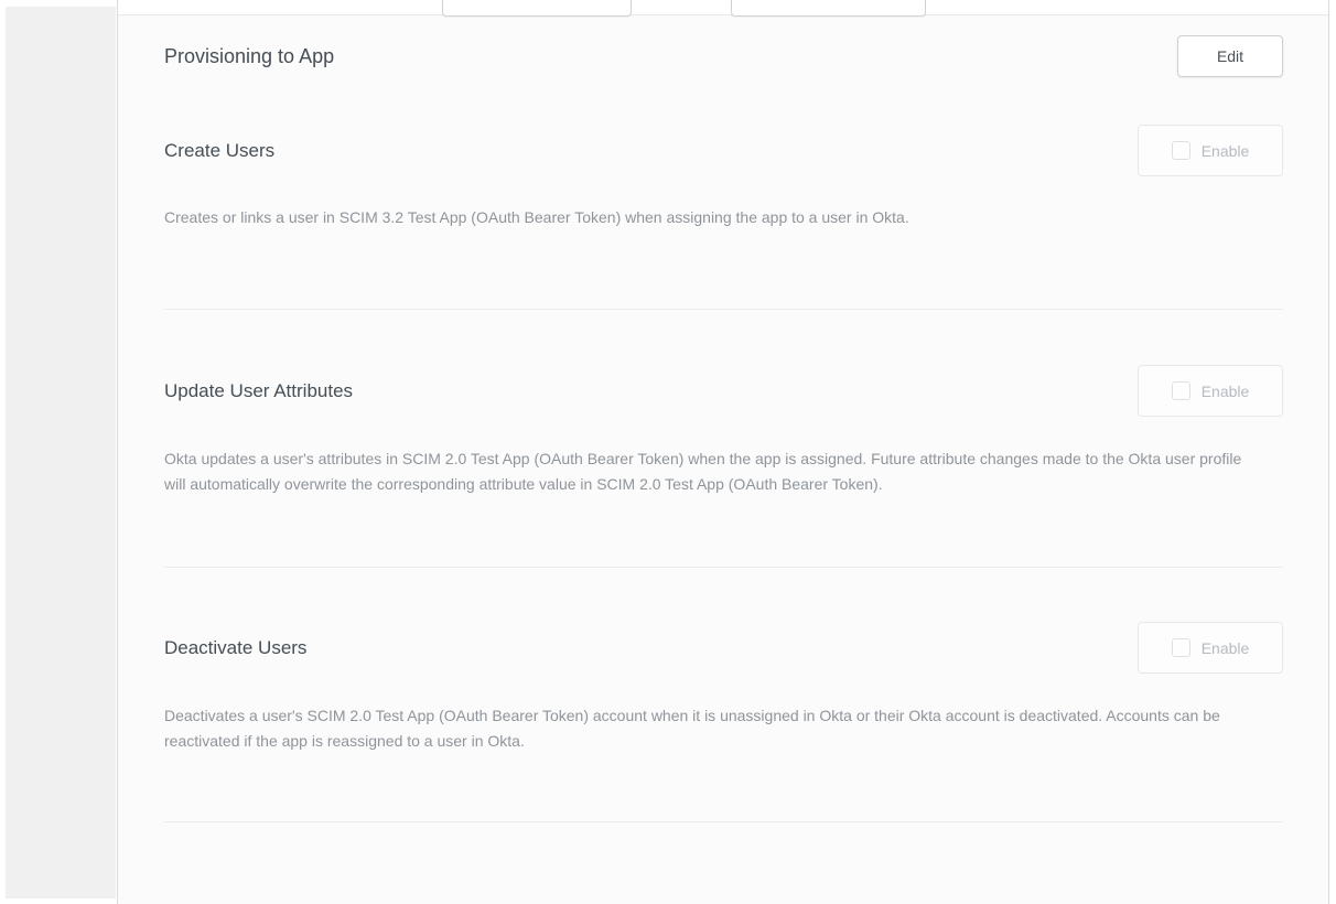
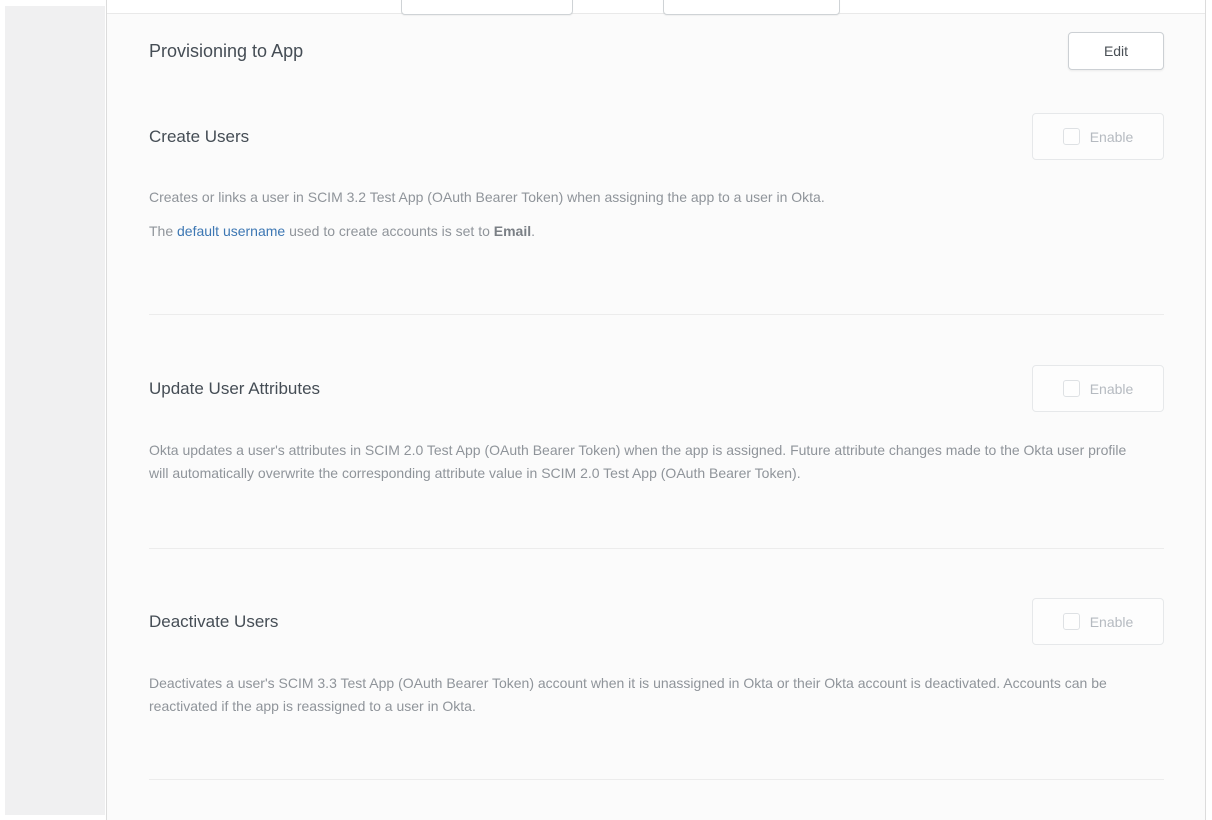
  Provisioning to App
  Edit
  Create Users
  Enable
  Creates or links a user in SCIM 3.2 Test App (OAuth Bearer Token) when assigning the app to a user in Okta.
+ The default username used to create accounts is set to Email.
  Update User Attributes
  Enable
  Okta updates a user's attributes in SCIM 2.0 Test App (OAuth Bearer Token) when the app is assigned. Future attribute changes made to the Okta user profile will automatically overwrite the corresponding attribute value in SCIM 2.0 Test App (OAuth Bearer Token).
  Deactivate Users
  Enable
- Deactivates a user's SCIM 2.0 Test App (OAuth Bearer Token) account when it is unassigned in Okta or their Okta account is deactivated. Accounts can be reactivated if the app is reassigned to a user in Okta.
+ Deactivates a user's SCIM 3.3 Test App (OAuth Bearer Token) account when it is unassigned in Okta or their Okta account is deactivated. Accounts can be reactivated if the app is reassigned to a user in Okta.
